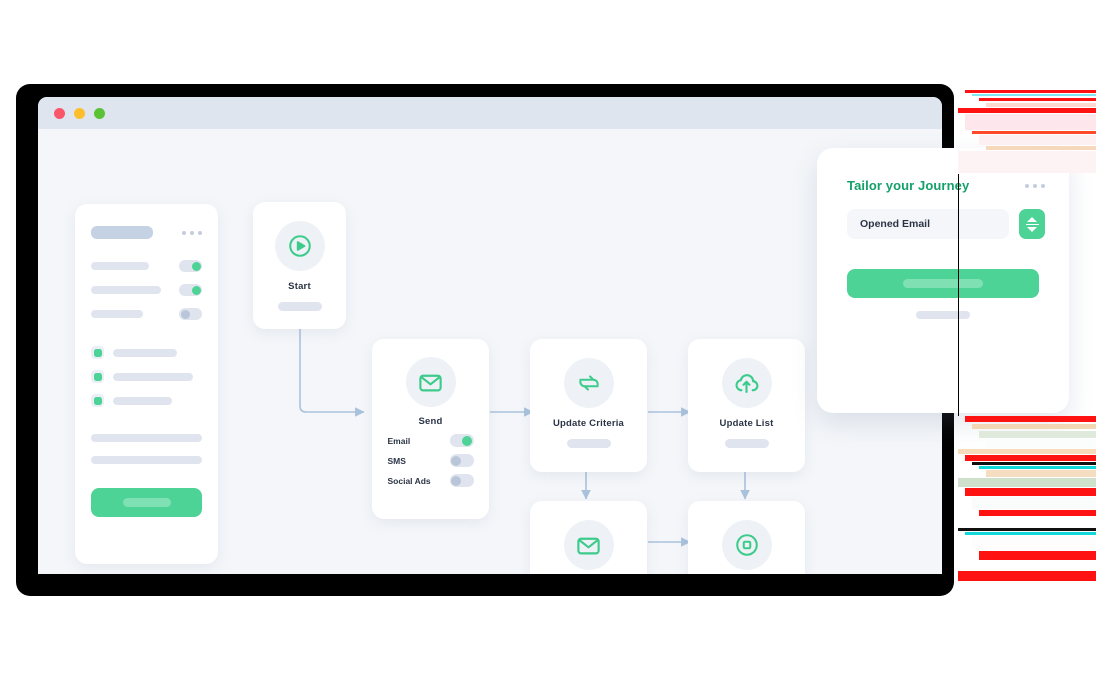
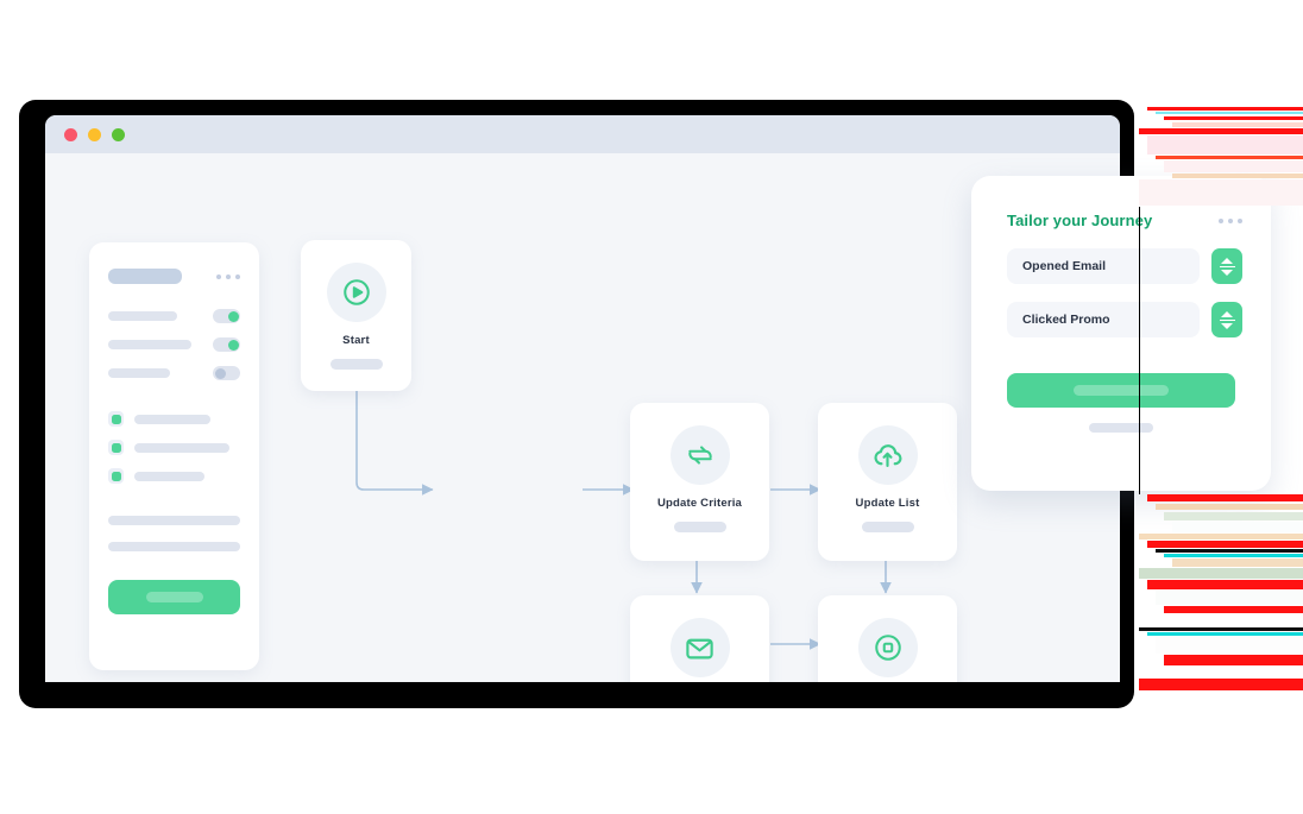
  Start
- Send
- Email
- SMS
- Social Ads
  Update Criteria
  Update List
  Tailor your Journy
  Opened Email
+ Clicked Promo
